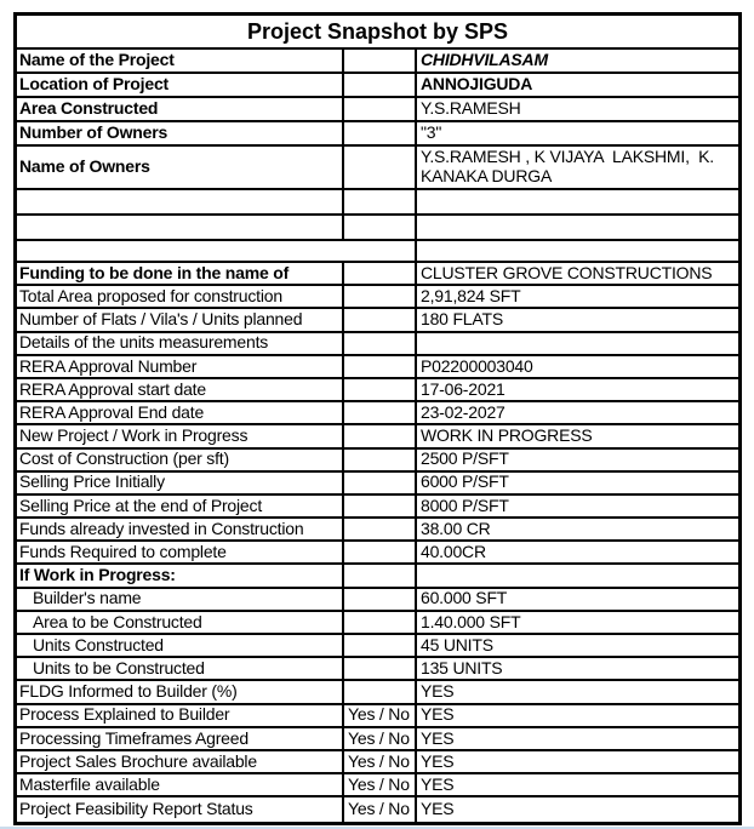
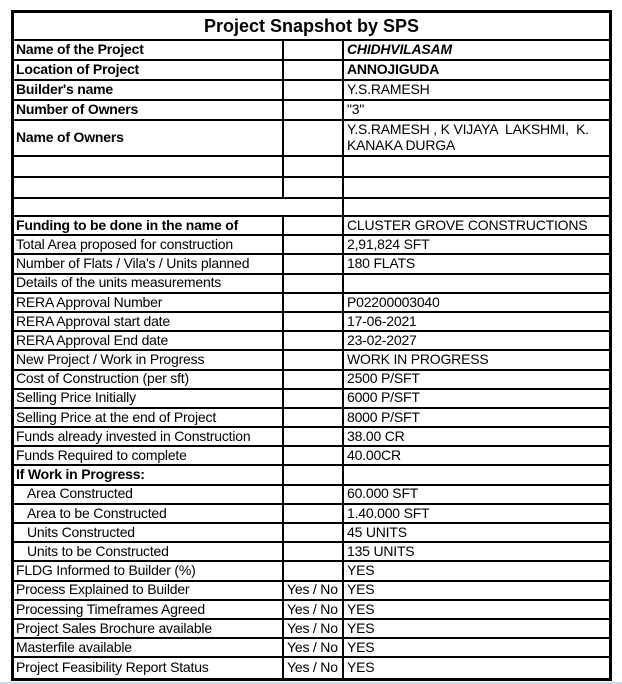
  Project Snapshot by SPS
  Name of the Project
  CHIDHVILASAM
  Location of Project
  ANNOJIGUDA
- Area Constructed
+ Builder's name
  Y.S.RAMESH
  Number of Owners
  "3"
  Name of Owners
  Y.S.RAMESH , K VIJAYA LAKSHMI, K. KANAKA DURGA
  Funding to be done in the name of
  CLUSTER GROVE CONSTRUCTIONS
  Total Area proposed for construction
  2,91,824 SFT
  Number of Flats / Vila's / Units planned
  180 FLATS
  Details of the units measurements
  RERA Approval Number
  P02200003040
  RERA Approval start date
  17-06-2021
  RERA Approval End date
  23-02-2027
  New Project / Work in Progress
  WORK IN PROGRESS
  Cost of Construction (per sft)
  2500 P/SFT
  Selling Price Initially
  6000 P/SFT
  Selling Price at the end of Project
  8000 P/SFT
  Funds already invested in Construction
  38.00 CR
  Funds Required to complete
  40.00CR
  If Work in Progress:
- Builder's name
+ Area Constructed
  60.000 SFT
  Area to be Constructed
  1.40.000 SFT
  Units Constructed
  45 UNITS
  Units to be Constructed
  135 UNITS
  FLDG Informed to Builder (%)
  YES
  Process Explained to Builder
  Yes / No
  YES
  Processing Timeframes Agreed
  Yes / No
  YES
  Project Sales Brochure available
  Yes / No
  YES
  Masterfile available
  Yes / No
  YES
  Project Feasibility Report Status
  Yes / No
  YES
